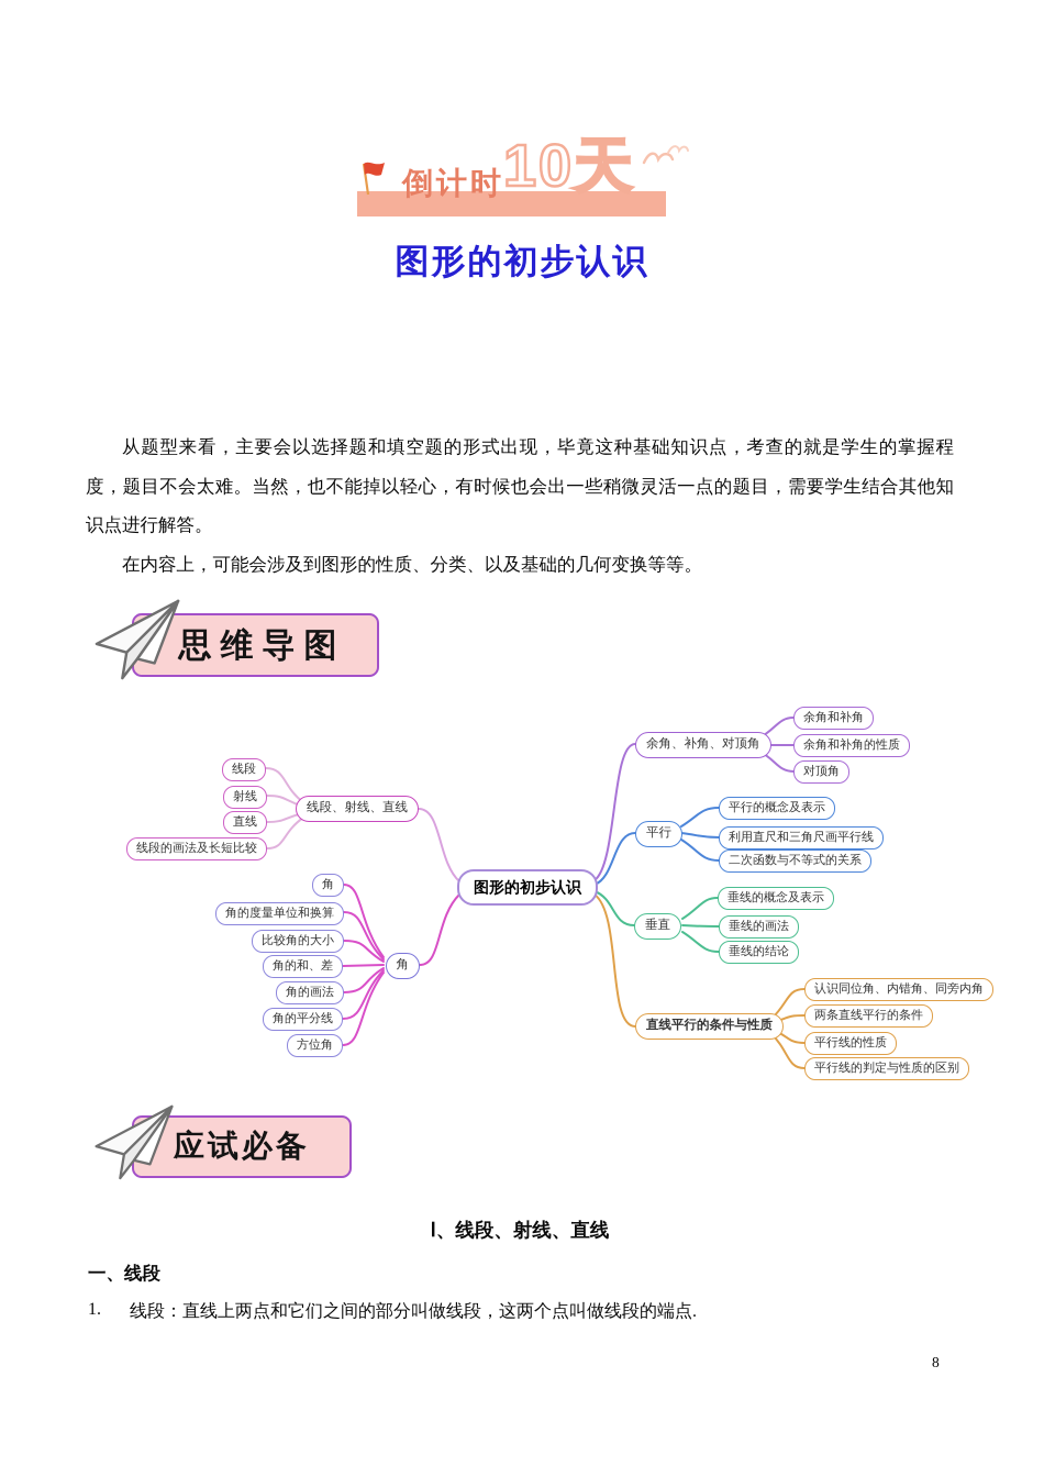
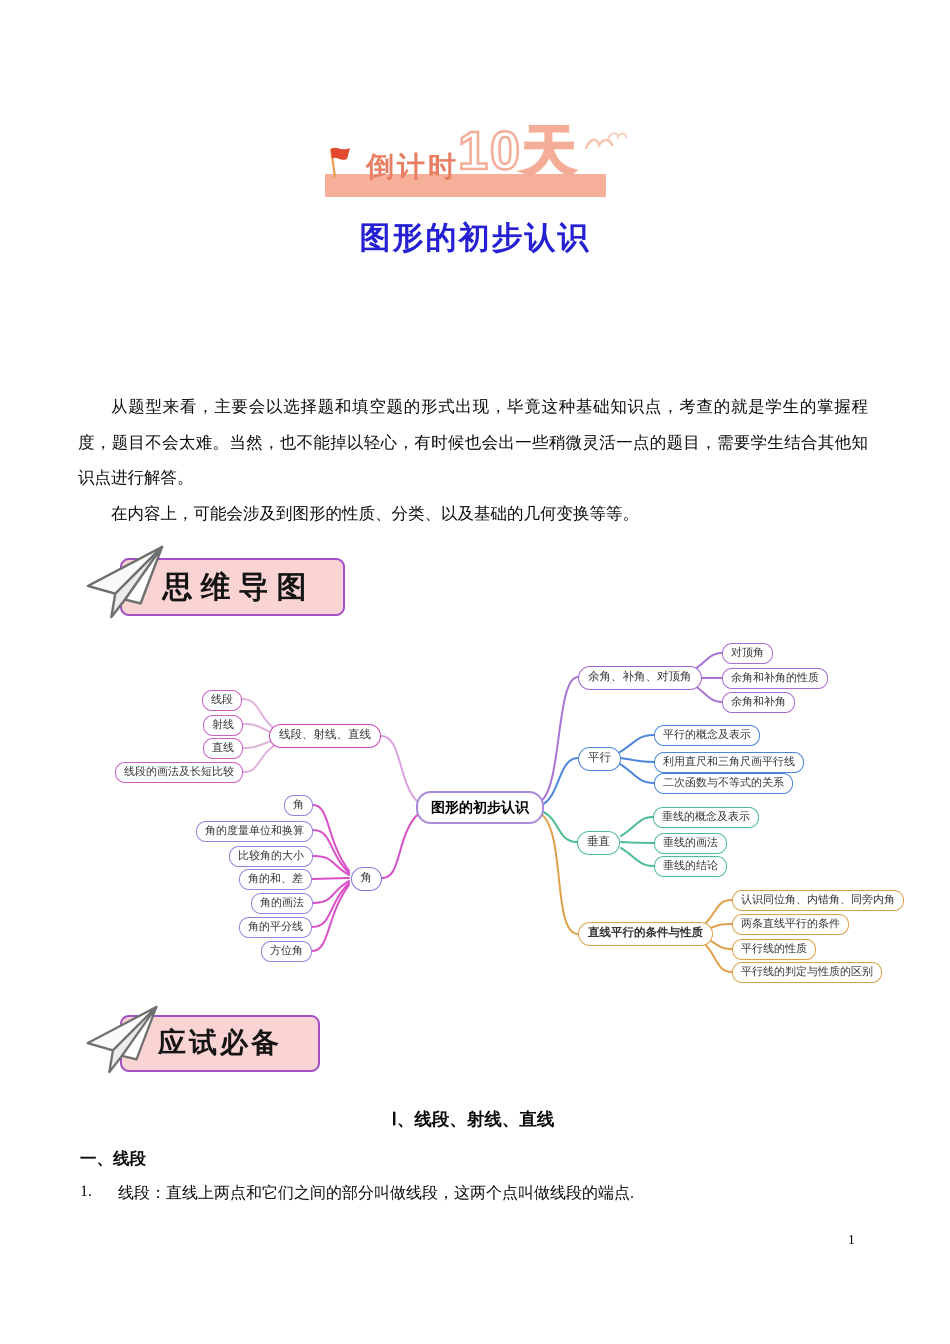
  倒计时
  10天
  图形的初步认识
  从题型来看，主要会以选择题和填空题的形式出现，毕竟这种基础知识点，考查的就是学生的掌握程度，题目不会太难。当然，也不能掉以轻心，有时候也会出一些稍微灵活一点的题目，需要学生结合其他知识点进行解答。
  在内容上，可能会涉及到图形的性质、分类、以及基础的几何变换等等。
  思维导图
  线段
  射线
  直线
  线段的画法及长短比较
  线段、射线、直线
  角
  角的度量单位和换算
  比较角的大小
  角的和、差
  角的画法
  角的平分线
  方位角
  角
  图形的初步认识
  余角、补角、对顶角
  平行
  垂直
  直线平行的条件与性质
- 余角和补角
+ 对顶角
  余角和补角的性质
- 对顶角
+ 余角和补角
  平行的概念及表示
  利用直尺和三角尺画平行线
  二次函数与不等式的关系
  垂线的概念及表示
  垂线的画法
  垂线的结论
  认识同位角、内错角、同旁内角
  两条直线平行的条件
  平行线的性质
  平行线的判定与性质的区别
  应试必备
  Ⅰ、线段、射线、直线
  一、线段
  1.
  线段：直线上两点和它们之间的部分叫做线段，这两个点叫做线段的端点.
- 8
+ 1
